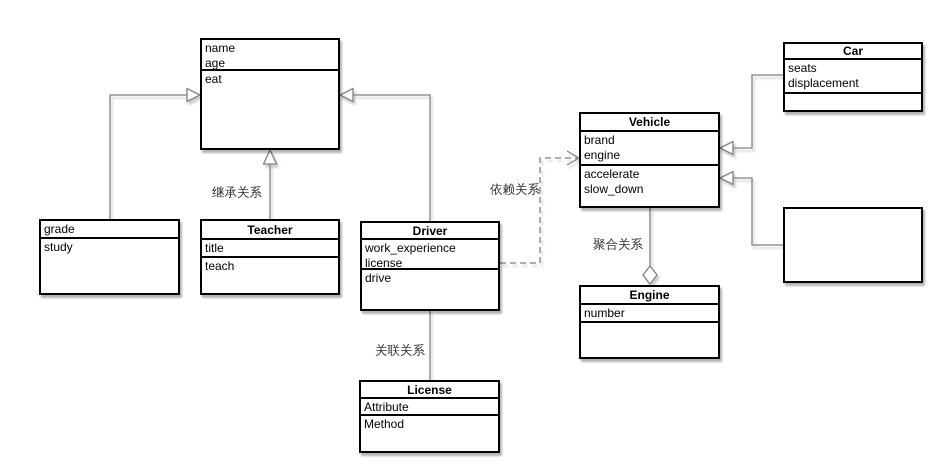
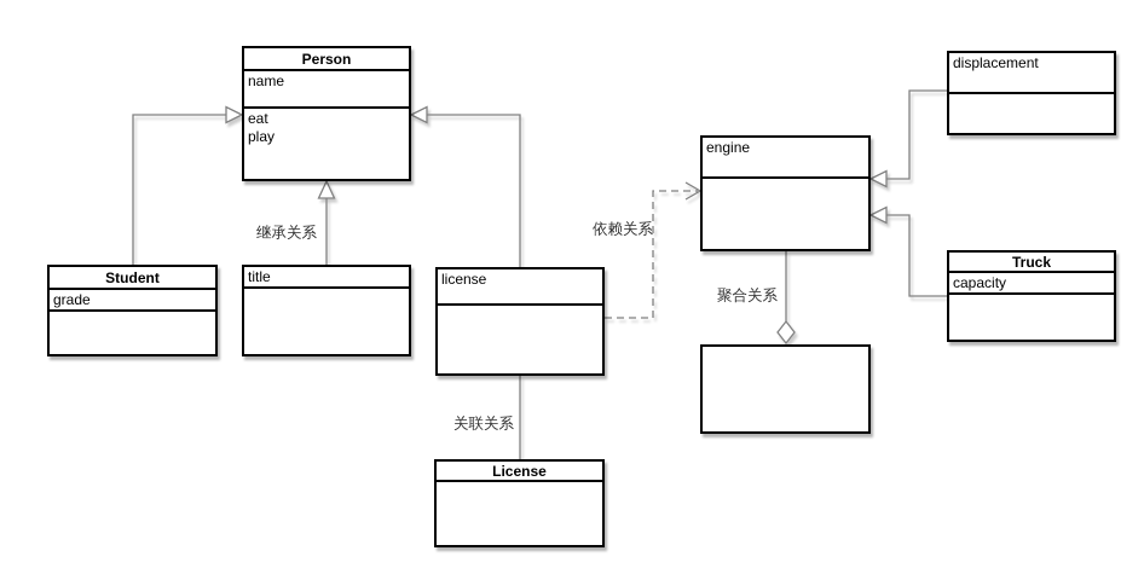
+ Person
  name
- age
  eat
+ play
+ Student
  grade
- study
- Teacher
  title
- teach
- Driver
- work_experience
  license
- drive
  License
- Attribute
- Method
- Vehicle
- brand
  engine
- accelerate
- slow_down
- Engine
- number
- Car
- seats
  displacement
+ Truck
+ capacity
  继承关系
  依赖关系
  聚合关系
  关联关系
